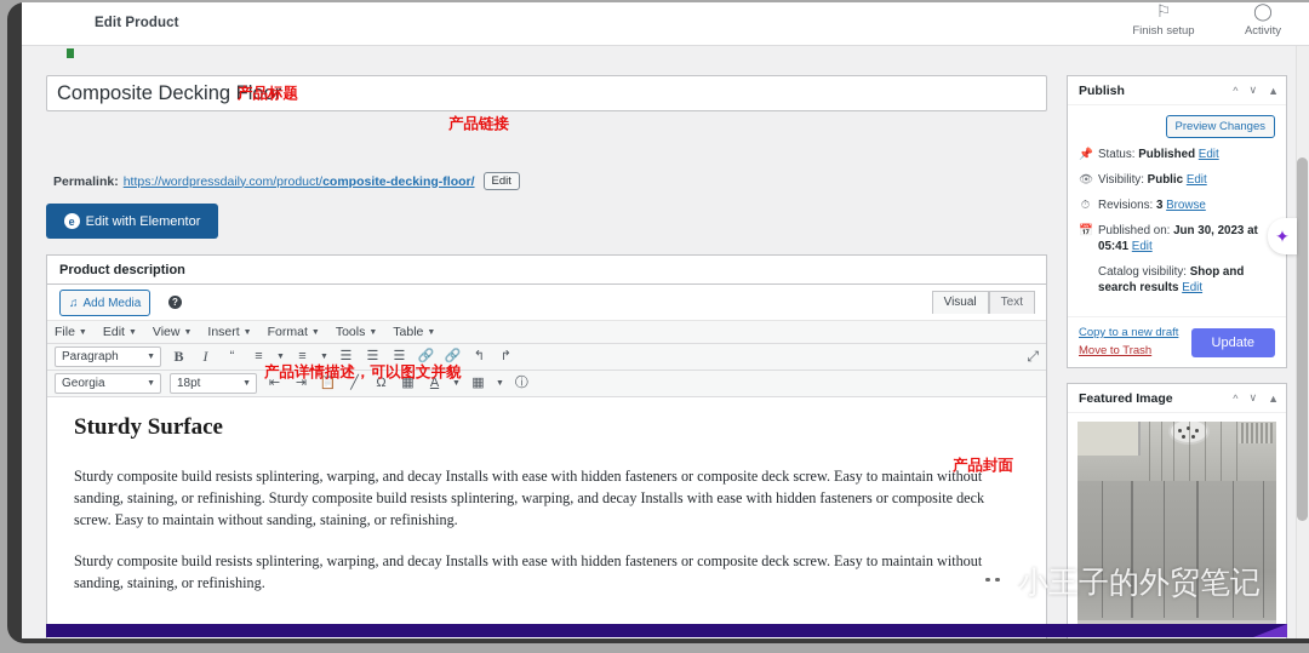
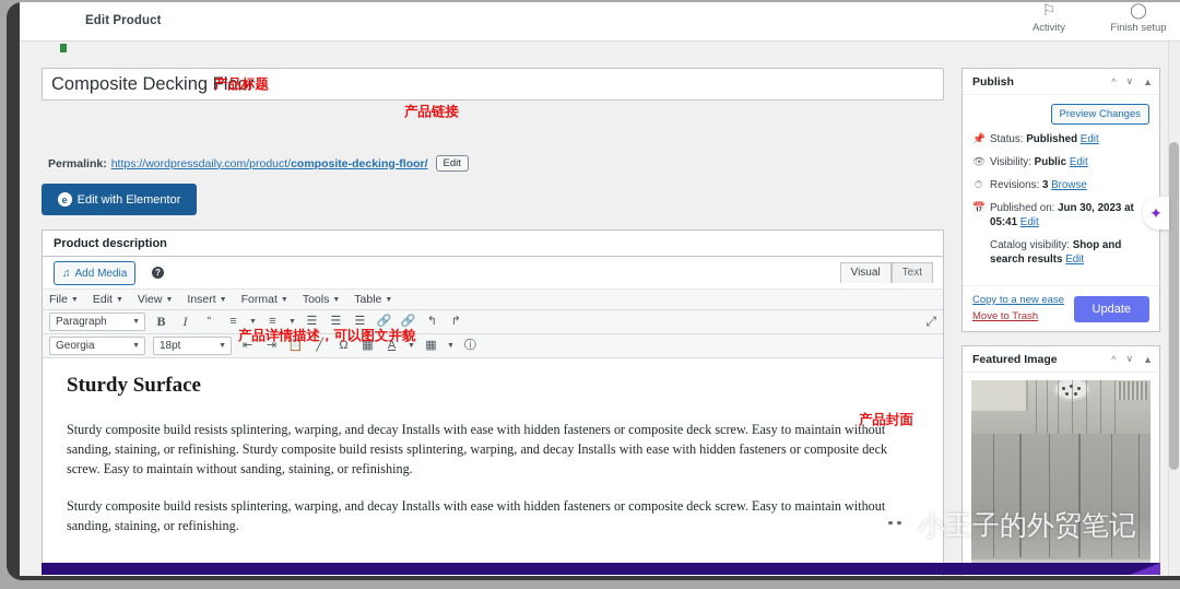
  Edit Product
  ⚐
- Finish setup
+ Activity
  ◯
- Activity
+ Finish setup
  Composite Decking Floor
  Permalink:
  https://wordpressdaily.com/product/composite-decking-floor/
  Edit
  e
  Edit with Elementor
  Product description
  ♫
  Add Media
  ?
  Visual
  Text
  File
  Edit
  View
  Insert
  Format
  Tools
  Table
  Paragraph
  B
  I
  “
  ≡
  ≡
  ☰
  ☰
  ☰
  🔗
  🔗
  ↰
  ↱
  ⤢
  Georgia
  18pt
  ⇤
  ⇥
  📋
  ╱
  Ω
  ▦
  A
  ▦
  ⓘ
  Sturdy Surface
  Sturdy composite build resists splintering, warping, and decay Installs with ease with hidden fasteners or composite deck screw. Easy to maintain without sanding, staining, or refinishing. Sturdy composite build resists splintering, warping, and decay Installs with ease with hidden fasteners or composite deck screw. Easy to maintain without sanding, staining, or refinishing.
  Sturdy composite build resists splintering, warping, and decay Installs with ease with hidden fasteners or composite deck screw. Easy to maintain without sanding, staining, or refinishing.
  Publish
  ^
  ∨
  ▲
  Preview Changes
  📌
  Status: Published Edit
  👁
  Visibility: Public Edit
  ⏱
  Revisions: 3 Browse
  📅
  Published on: Jun 30, 2023 at 05:41 Edit
  Catalog visibility: Shop and search results Edit
- Copy to a new draft
+ Copy to a new ease
  Move to Trash
  Update
  Featured Image
  ^
  ∨
  ▲
  产品标题
  产品链接
  产品详情描述，可以图文并貌
  产品封面
  ✦
  小王子的外贸笔记
